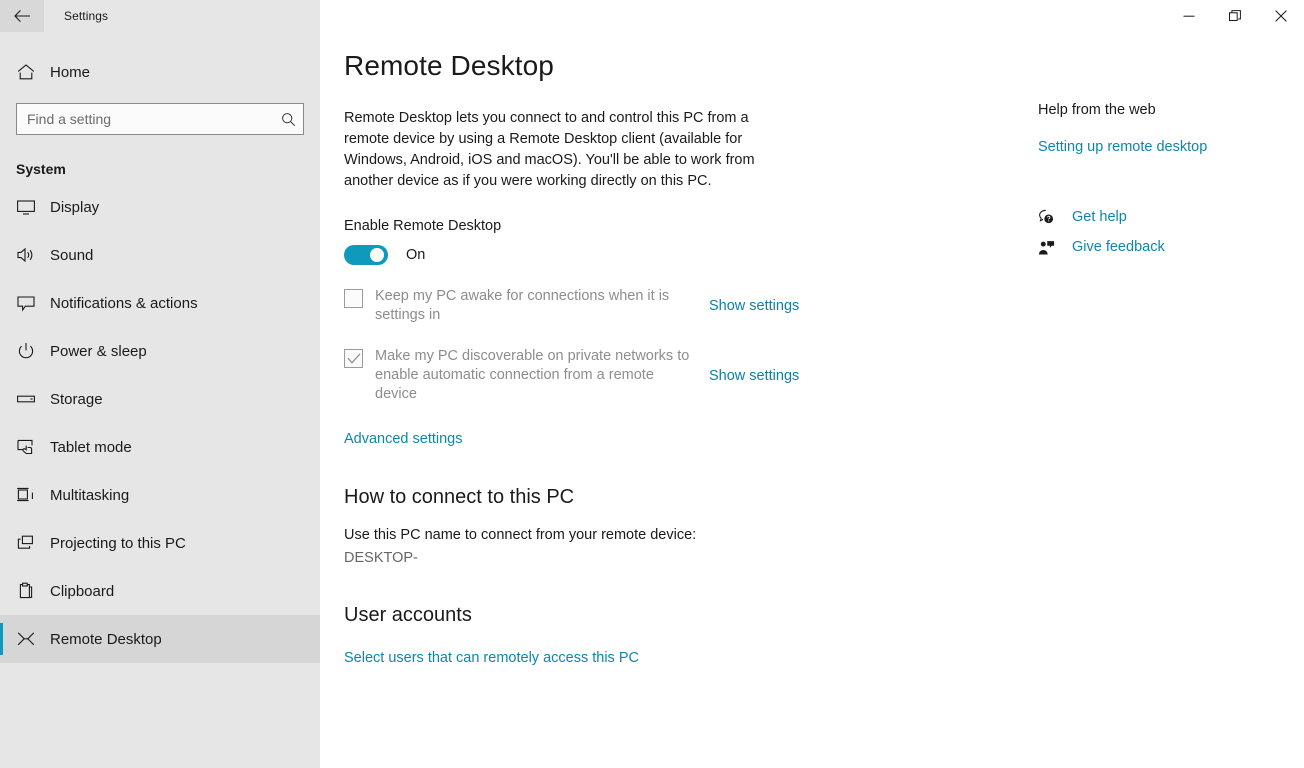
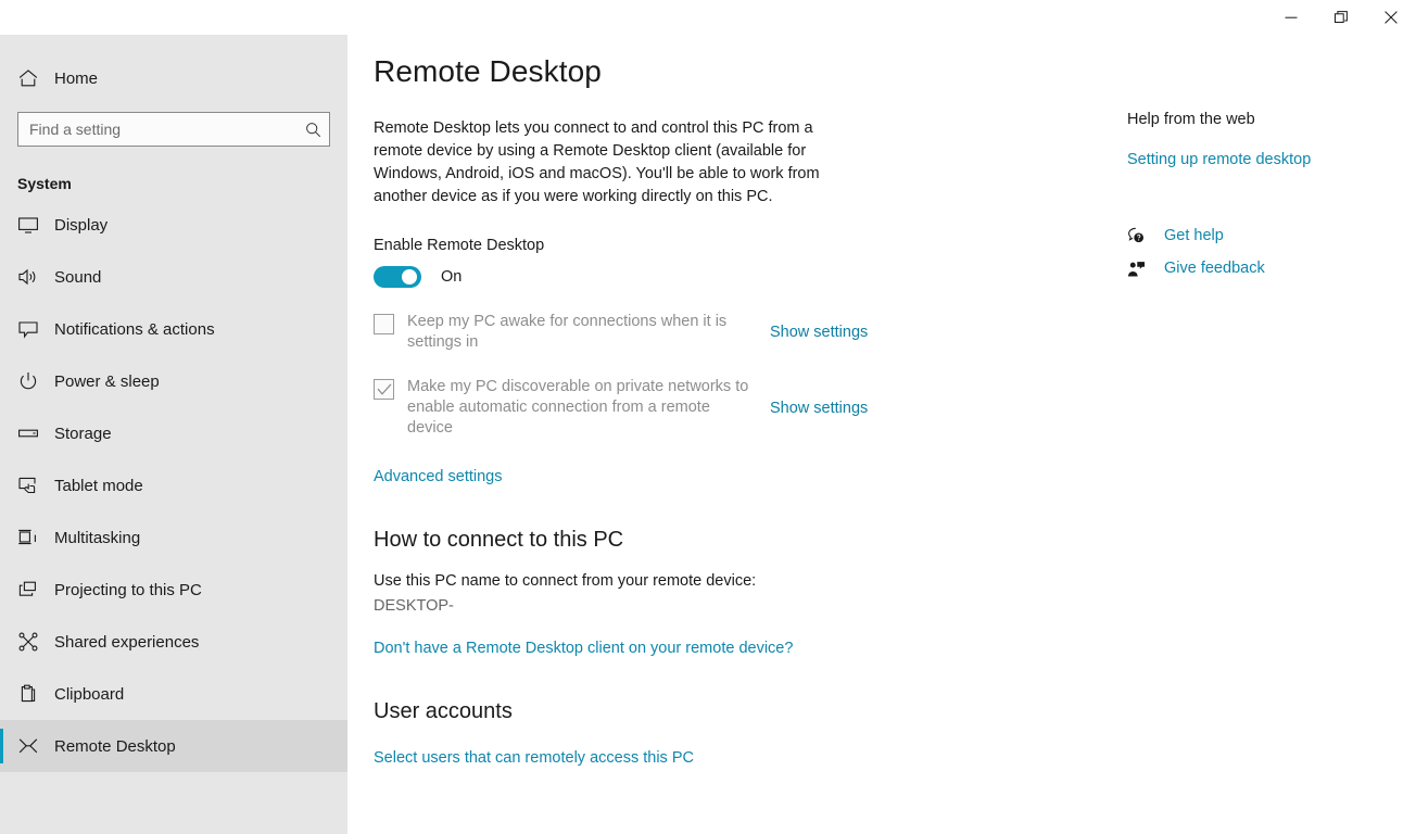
- Settings
  Home
  Find a setting
  System
  Display
  Sound
  Notifications & actions
  Power & sleep
  Storage
  Tablet mode
  Multitasking
  Projecting to this PC
+ Shared experiences
  Clipboard
  Remote Desktop
  Remote Desktop
  Remote Desktop lets you connect to and control this PC from a remote device by using a Remote Desktop client (available for Windows, Android, iOS and macOS). You'll be able to work from another device as if you were working directly on this PC.
  Enable Remote Desktop
  On
  Keep my PC awake for connections when it is settings in
  Show settings
  Make my PC discoverable on private networks to enable automatic connection from a remote device
  Show settings
  Advanced settings
  How to connect to this PC
  Use this PC name to connect from your remote device:
  DESKTOP-
+ Don't have a Remote Desktop client on your remote device?
  User accounts
  Select users that can remotely access this PC
  Help from the web
  Setting up remote desktop
  Get help
  Give feedback
